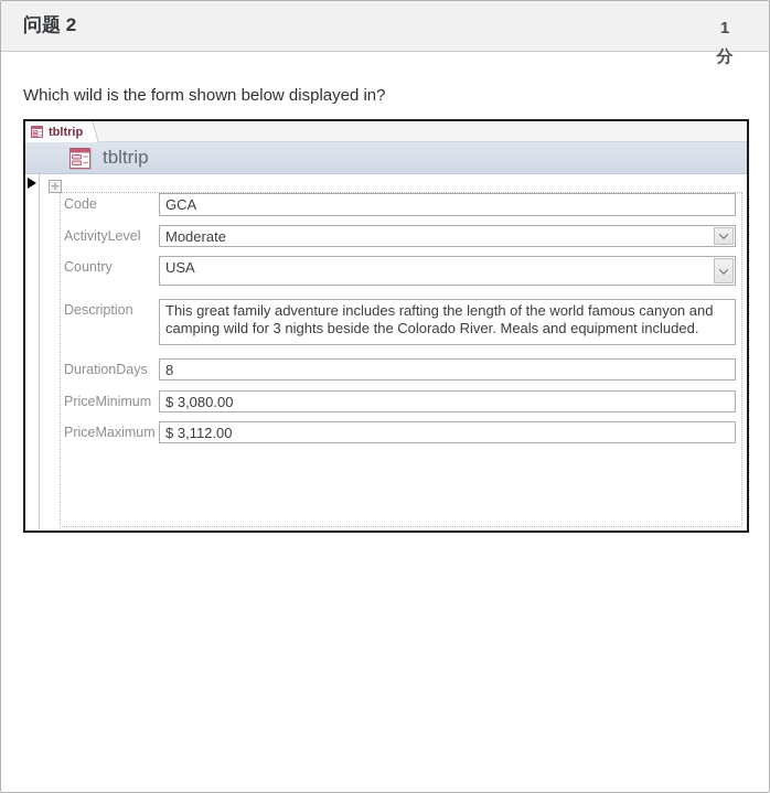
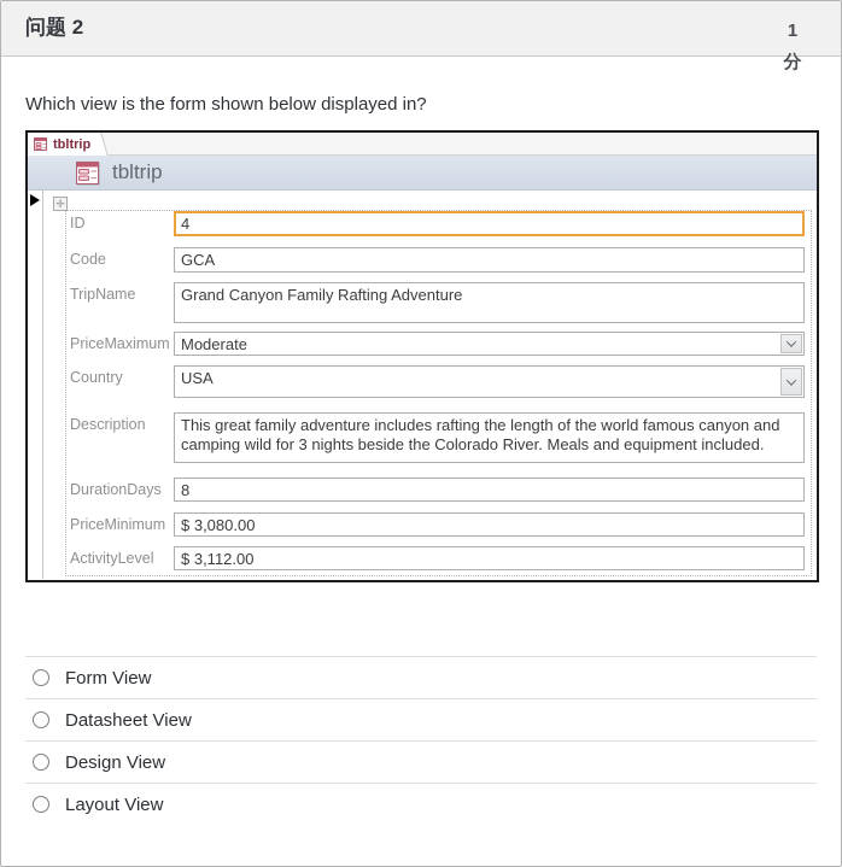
  问题 2
  1 分
- Which wild is the form shown below displayed in?
+ Which view is the form shown below displayed in?
  tbltrip
  tbltrip
  ✛
+ ID
+ 4
  Code
  GCA
+ TripName
+ Grand Canyon Family Rafting Adventure
- ActivityLevel
+ PriceMaximum
  Moderate
  Country
  USA
  Description
  This great family adventure includes rafting the length of the world famous canyon and camping wild for 3 nights beside the Colorado River. Meals and equipment included.
  DurationDays
  8
  PriceMinimum
  $ 3,080.00
- PriceMaximum
+ ActivityLevel
  $ 3,112.00
+ Form View
+ Datasheet View
+ Design View
+ Layout View
